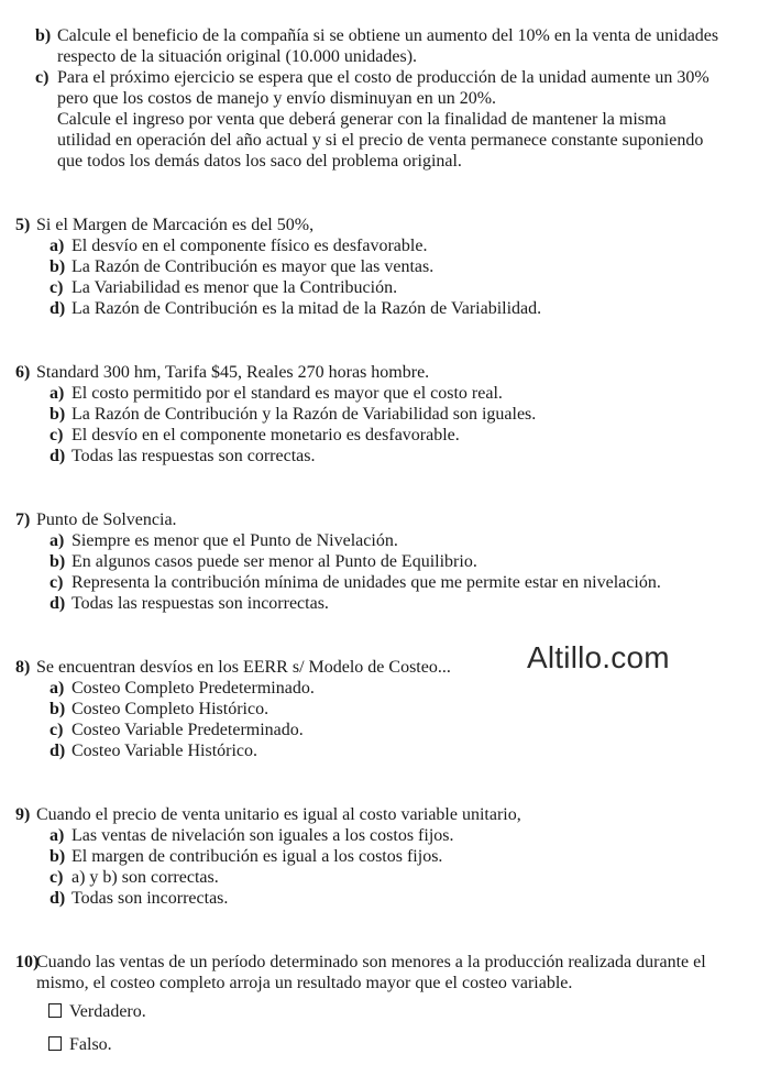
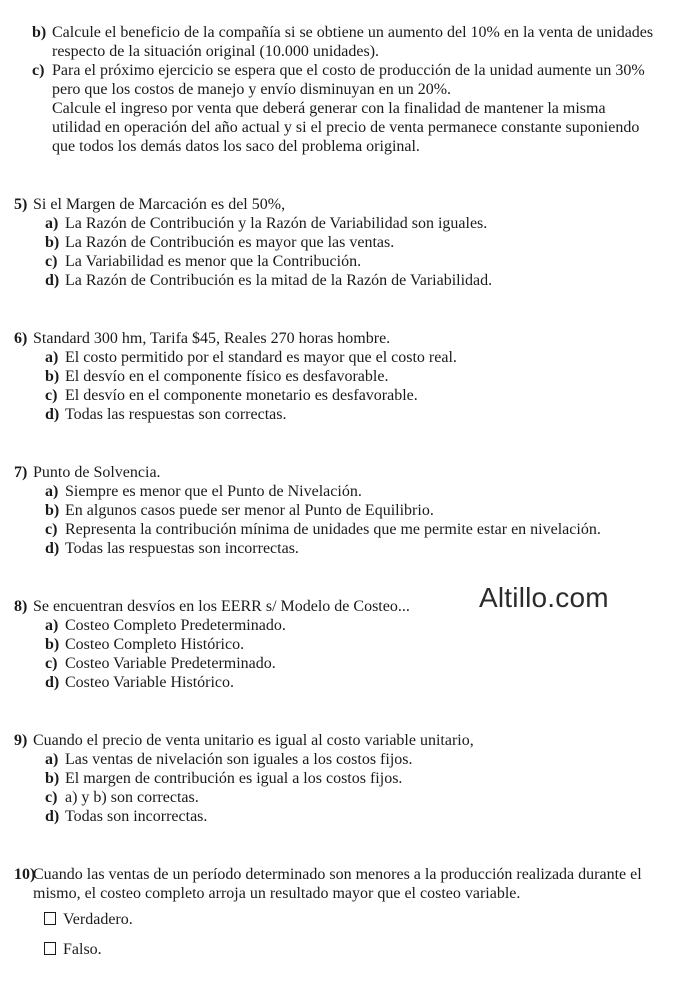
  b)
  Calcule el beneficio de la compañía si se obtiene un aumento del 10% en la venta de unidades
  respecto de la situación original (10.000 unidades).
  c)
  Para el próximo ejercicio se espera que el costo de producción de la unidad aumente un 30%
  pero que los costos de manejo y envío disminuyan en un 20%.
  Calcule el ingreso por venta que deberá generar con la finalidad de mantener la misma
  utilidad en operación del año actual y si el precio de venta permanece constante suponiendo
  que todos los demás datos los saco del problema original.
  5)
  Si el Margen de Marcación es del 50%,
  a)
- El desvío en el componente físico es desfavorable.
+ La Razón de Contribución y la Razón de Variabilidad son iguales.
  b)
  La Razón de Contribución es mayor que las ventas.
  c)
  La Variabilidad es menor que la Contribución.
  d)
  La Razón de Contribución es la mitad de la Razón de Variabilidad.
  6)
  Standard 300 hm, Tarifa $45, Reales 270 horas hombre.
  a)
  El costo permitido por el standard es mayor que el costo real.
  b)
- La Razón de Contribución y la Razón de Variabilidad son iguales.
+ El desvío en el componente físico es desfavorable.
  c)
  El desvío en el componente monetario es desfavorable.
  d)
  Todas las respuestas son correctas.
  7)
  Punto de Solvencia.
  a)
  Siempre es menor que el Punto de Nivelación.
  b)
  En algunos casos puede ser menor al Punto de Equilibrio.
  c)
  Representa la contribución mínima de unidades que me permite estar en nivelación.
  d)
  Todas las respuestas son incorrectas.
  8)
  Se encuentran desvíos en los EERR s/ Modelo de Costeo...
  a)
  Costeo Completo Predeterminado.
  b)
  Costeo Completo Histórico.
  c)
  Costeo Variable Predeterminado.
  d)
  Costeo Variable Histórico.
  9)
  Cuando el precio de venta unitario es igual al costo variable unitario,
  a)
  Las ventas de nivelación son iguales a los costos fijos.
  b)
  El margen de contribución es igual a los costos fijos.
  c)
  a) y b) son correctas.
  d)
  Todas son incorrectas.
  10)
  Cuando las ventas de un período determinado son menores a la producción realizada durante el
  mismo, el costeo completo arroja un resultado mayor que el costeo variable.
  Verdadero.
  Falso.
  Altillo.com
